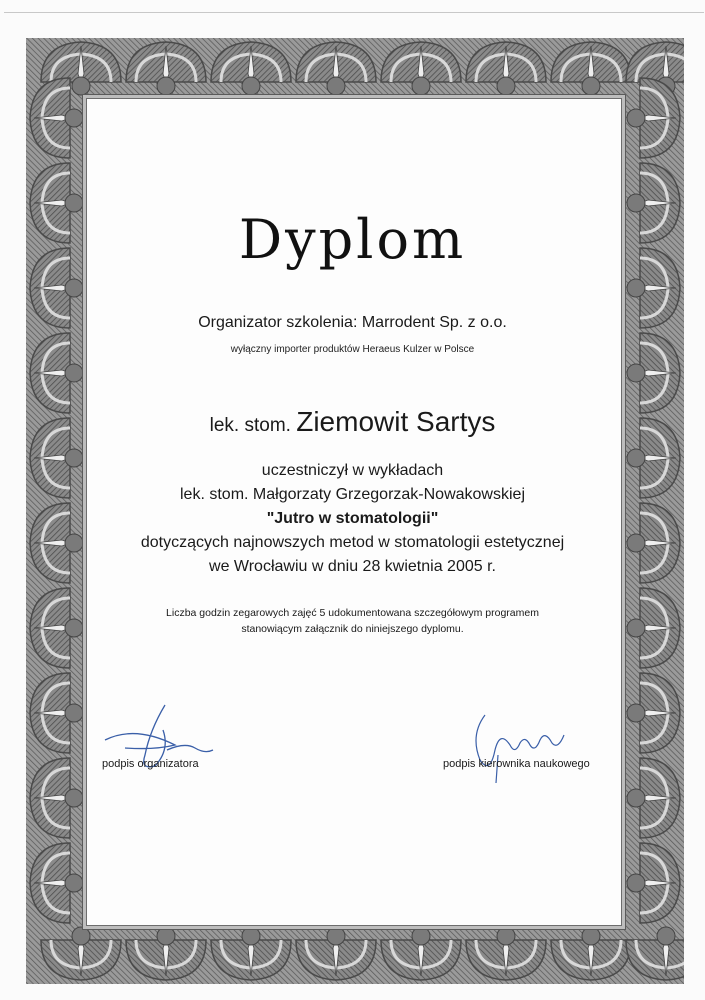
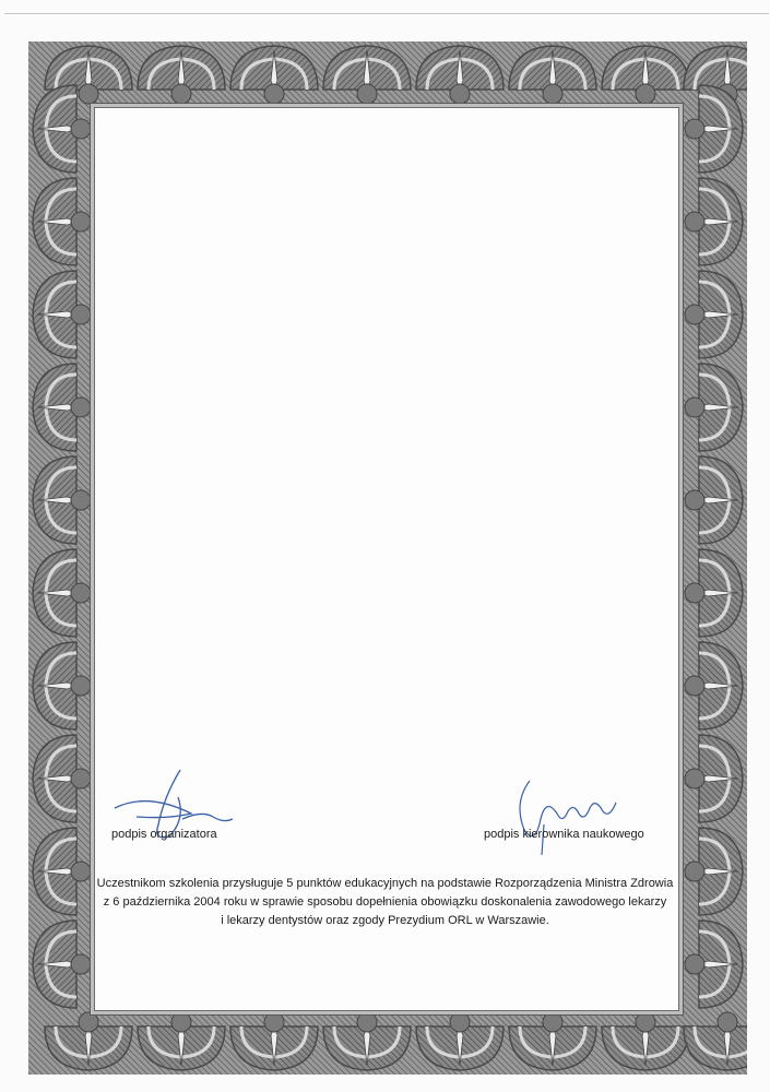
- Dyplom
- Organizator szkolenia: Marrodent Sp. z o.o.
- wyłączny importer produktów Heraeus Kulzer w Polsce
- lek. stom. Ziemowit Sartys
- uczestniczył w wykładach
- lek. stom. Małgorzaty Grzegorzak-Nowakowskiej
- "Jutro w stomatologii"
- dotyczących najnowszych metod w stomatologii estetycznej
- we Wrocławiu w dniu 28 kwietnia 2005 r.
- Liczba godzin zegarowych zajęć 5 udokumentowana szczegółowym programem
- stanowiącym załącznik do niniejszego dyplomu.
  podpis organizatora
  podpis kierownika naukowego
+ Uczestnikom szkolenia przysługuje 5 punktów edukacyjnych na podstawie Rozporządzenia Ministra Zdrowia
+ z 6 października 2004 roku w sprawie sposobu dopełnienia obowiązku doskonalenia zawodowego lekarzy
+ i lekarzy dentystów oraz zgody Prezydium ORL w Warszawie.
